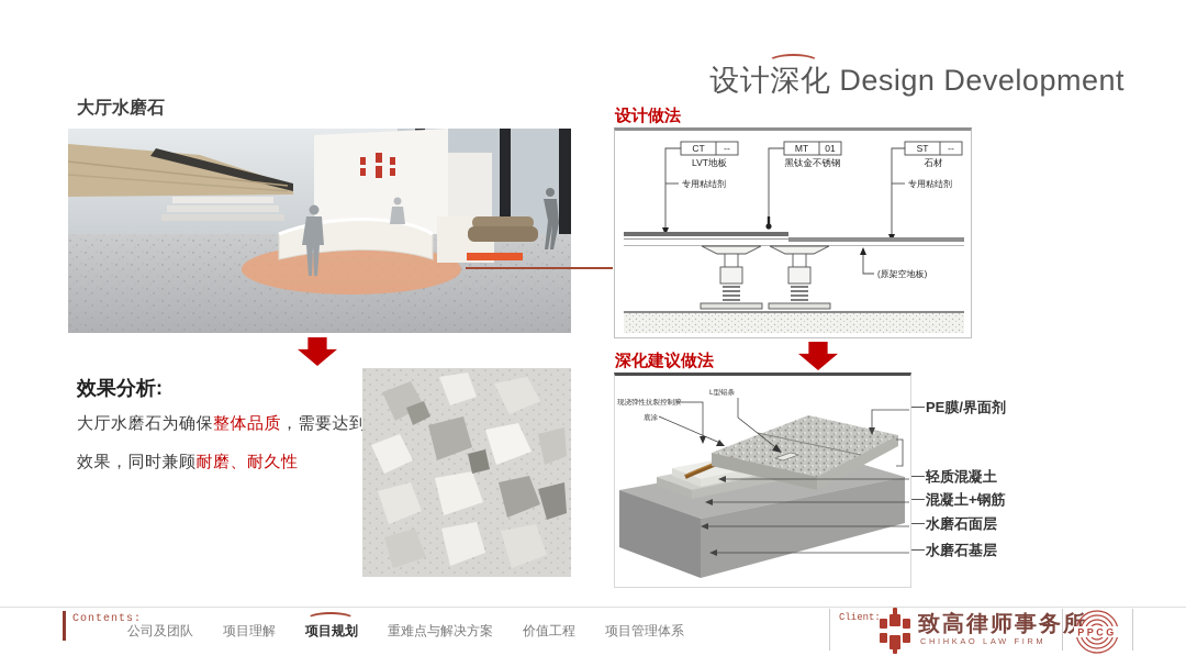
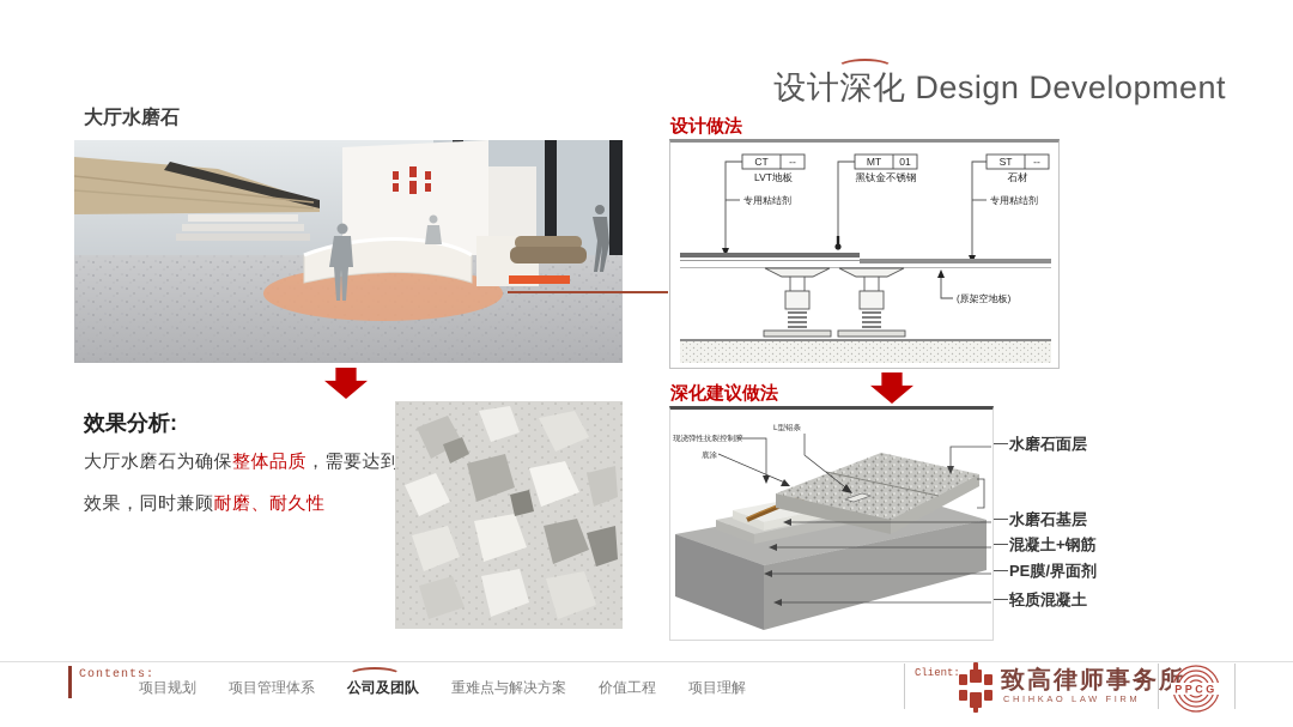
  设计深化 Design Development
  大厅水磨石
  效果分析:
  大厅水磨石为确保整体品质，需要达到
  效果，同时兼顾耐磨、耐久性
  设计做法
  CT
  --
  MT
  01
  ST
  --
  LVT地板
  黑钛金不锈钢
  石材
  专用粘结剂
  专用粘结剂
  (原架空地板)
  深化建议做法
- PE膜/界面剂
+ 水磨石面层
- 轻质混凝土
+ 水磨石基层
  混凝土+钢筋
- 水磨石面层
+ PE膜/界面剂
- 水磨石基层
+ 轻质混凝土
  Contents:
- 公司及团队
+ 项目规划
- 项目理解
+ 项目管理体系
- 项目规划
+ 公司及团队
  重难点与解决方案
  价值工程
- 项目管理体系
+ 项目理解
  Client:
  致高律师事务所
  CHIHKAO LAW FIRM
  PPCG
